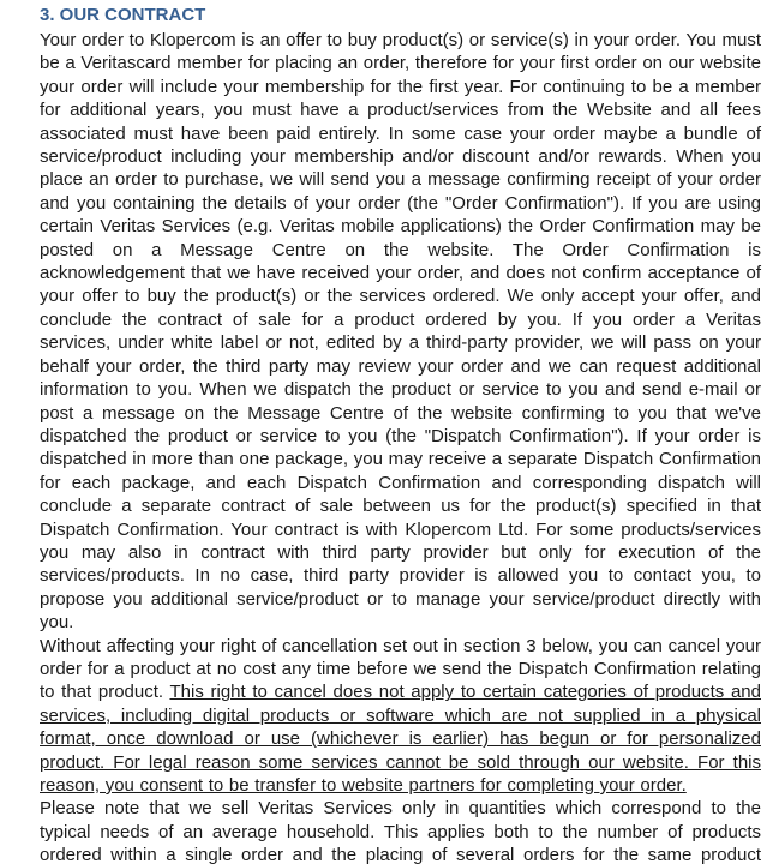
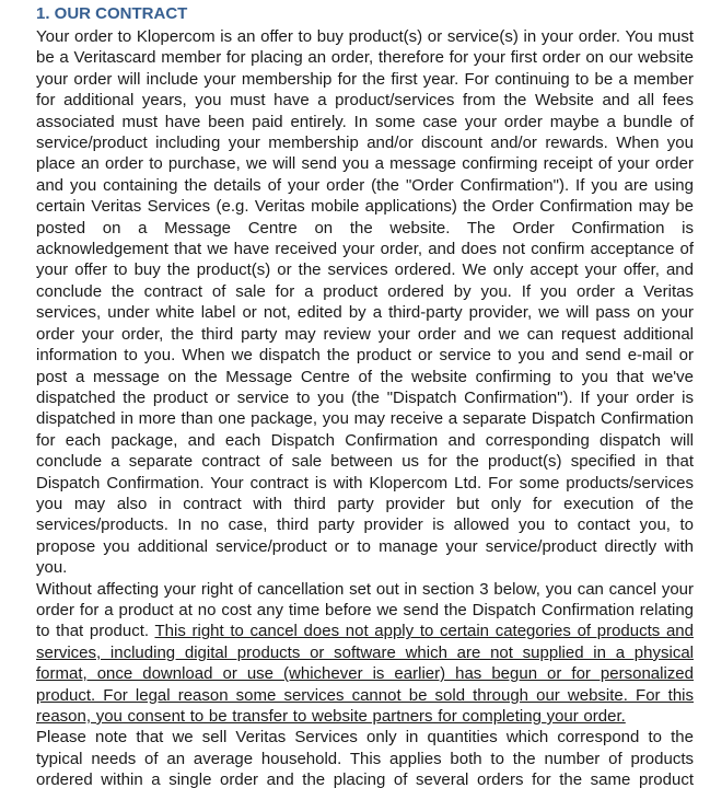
- 3. OUR CONTRACT
+ 1. OUR CONTRACT
- Your order to Klopercom is an offer to buy product(s) or service(s) in your order. You must be a Veritascard member for placing an order, therefore for your first order on our website your order will include your membership for the first year. For continuing to be a member for additional years, you must have a product/services from the Website and all fees associated must have been paid entirely. In some case your order maybe a bundle of service/product including your membership and/or discount and/or rewards. When you place an order to purchase, we will send you a message confirming receipt of your order and you containing the details of your order (the "Order Confirmation"). If you are using certain Veritas Services (e.g. Veritas mobile applications) the Order Confirmation may be posted on a Message Centre on the website. The Order Confirmation is acknowledgement that we have received your order, and does not confirm acceptance of your offer to buy the product(s) or the services ordered. We only accept your offer, and conclude the contract of sale for a product ordered by you. If you order a Veritas services, under white label or not, edited by a third-party provider, we will pass on your behalf your order, the third party may review your order and we can request additional information to you. When we dispatch the product or service to you and send e-mail or post a message on the Message Centre of the website confirming to you that we've dispatched the product or service to you (the "Dispatch Confirmation"). If your order is dispatched in more than one package, you may receive a separate Dispatch Confirmation for each package, and each Dispatch Confirmation and corresponding dispatch will conclude a separate contract of sale between us for the product(s) specified in that Dispatch Confirmation. Your contract is with Klopercom Ltd. For some products/services you may also in contract with third party provider but only for execution of the services/products. In no case, third party provider is allowed you to contact you, to propose you additional service/product or to manage your service/product directly with you.
+ Your order to Klopercom is an offer to buy product(s) or service(s) in your order. You must be a Veritascard member for placing an order, therefore for your first order on our website your order will include your membership for the first year. For continuing to be a member for additional years, you must have a product/services from the Website and all fees associated must have been paid entirely. In some case your order maybe a bundle of service/product including your membership and/or discount and/or rewards. When you place an order to purchase, we will send you a message confirming receipt of your order and you containing the details of your order (the "Order Confirmation"). If you are using certain Veritas Services (e.g. Veritas mobile applications) the Order Confirmation may be posted on a Message Centre on the website. The Order Confirmation is acknowledgement that we have received your order, and does not confirm acceptance of your offer to buy the product(s) or the services ordered. We only accept your offer, and conclude the contract of sale for a product ordered by you. If you order a Veritas services, under white label or not, edited by a third-party provider, we will pass on your order your order, the third party may review your order and we can request additional information to you. When we dispatch the product or service to you and send e-mail or post a message on the Message Centre of the website confirming to you that we've dispatched the product or service to you (the "Dispatch Confirmation"). If your order is dispatched in more than one package, you may receive a separate Dispatch Confirmation for each package, and each Dispatch Confirmation and corresponding dispatch will conclude a separate contract of sale between us for the product(s) specified in that Dispatch Confirmation. Your contract is with Klopercom Ltd. For some products/services you may also in contract with third party provider but only for execution of the services/products. In no case, third party provider is allowed you to contact you, to propose you additional service/product or to manage your service/product directly with you.
  Without affecting your right of cancellation set out in section 3 below, you can cancel your order for a product at no cost any time before we send the Dispatch Confirmation relating to that product. This right to cancel does not apply to certain categories of products and services, including digital products or software which are not supplied in a physical format, once download or use (whichever is earlier) has begun or for personalized product. For legal reason some services cannot be sold through our website. For this reason, you consent to be transfer to website partners for completing your order.
  Please note that we sell Veritas Services only in quantities which correspond to the typical needs of an average household. This applies both to the number of products ordered within a single order and the placing of several orders for the same product
